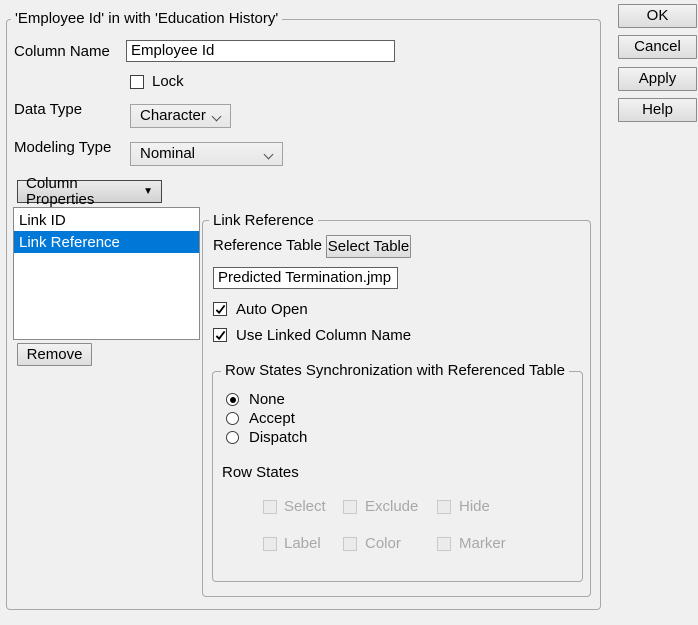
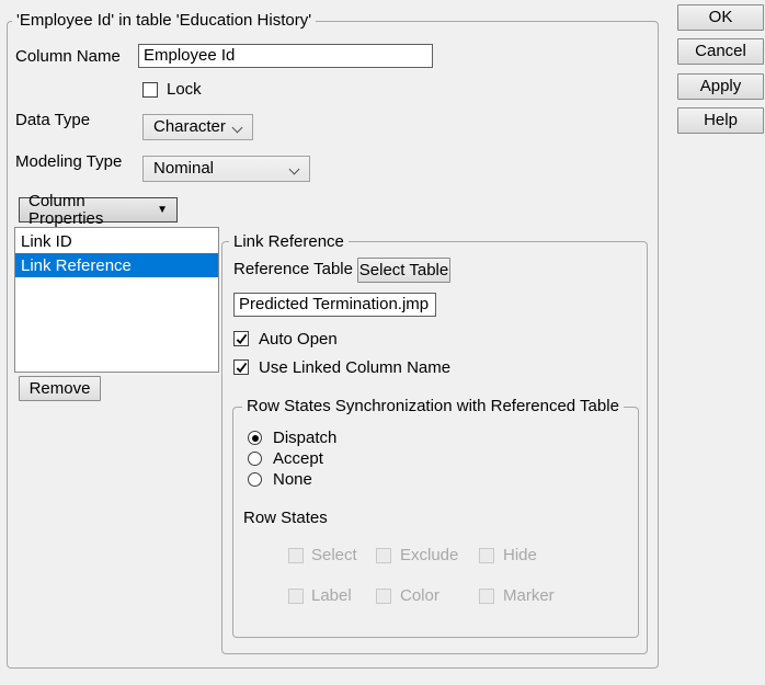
- 'Employee Id' in with 'Education History'
+ 'Employee Id' in table 'Education History'
  OK
  Cancel
  Apply
  Help
  Column Name
  Employee Id
  Lock
  Data Type
  Character
  Modeling Type
  Nominal
  Column Properties
  ▼
  Link ID
  Link Reference
  Remove
  Link Reference
  Reference Table
  Select Table
  Predicted Termination.jmp
  Auto Open
  Use Linked Column Name
  Row States Synchronization with Referenced Table
- None
+ Dispatch
  Accept
- Dispatch
+ None
  Row States
  Select
  Exclude
  Hide
  Label
  Color
  Marker
